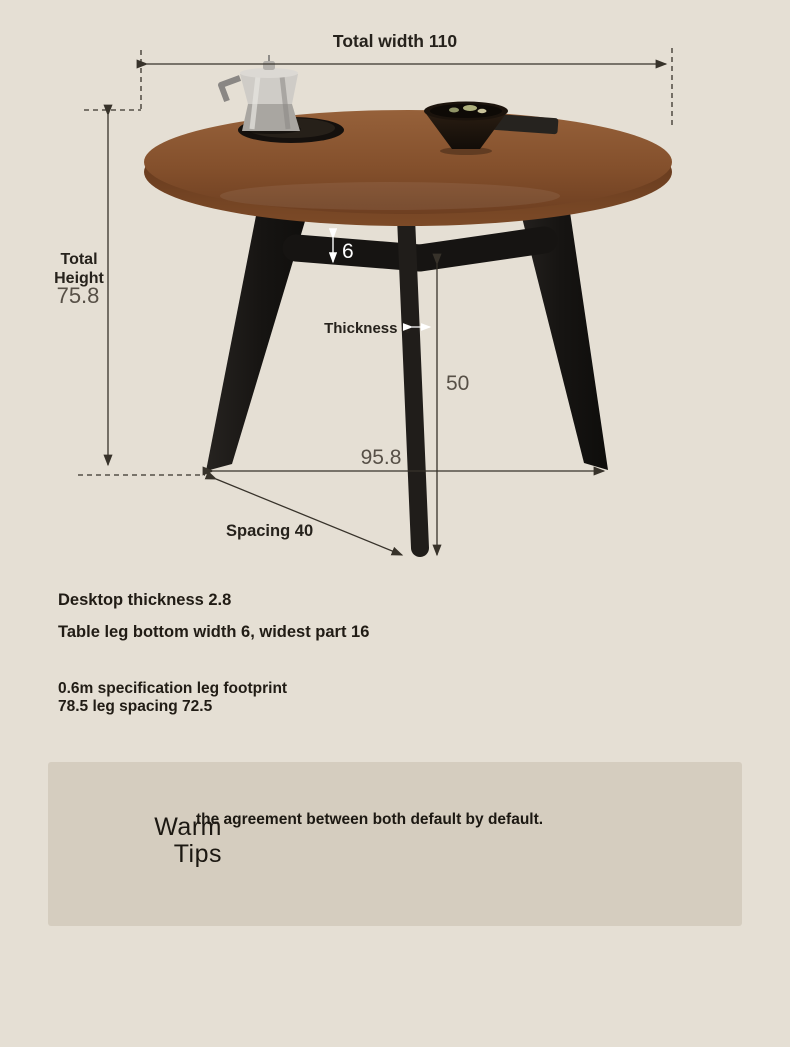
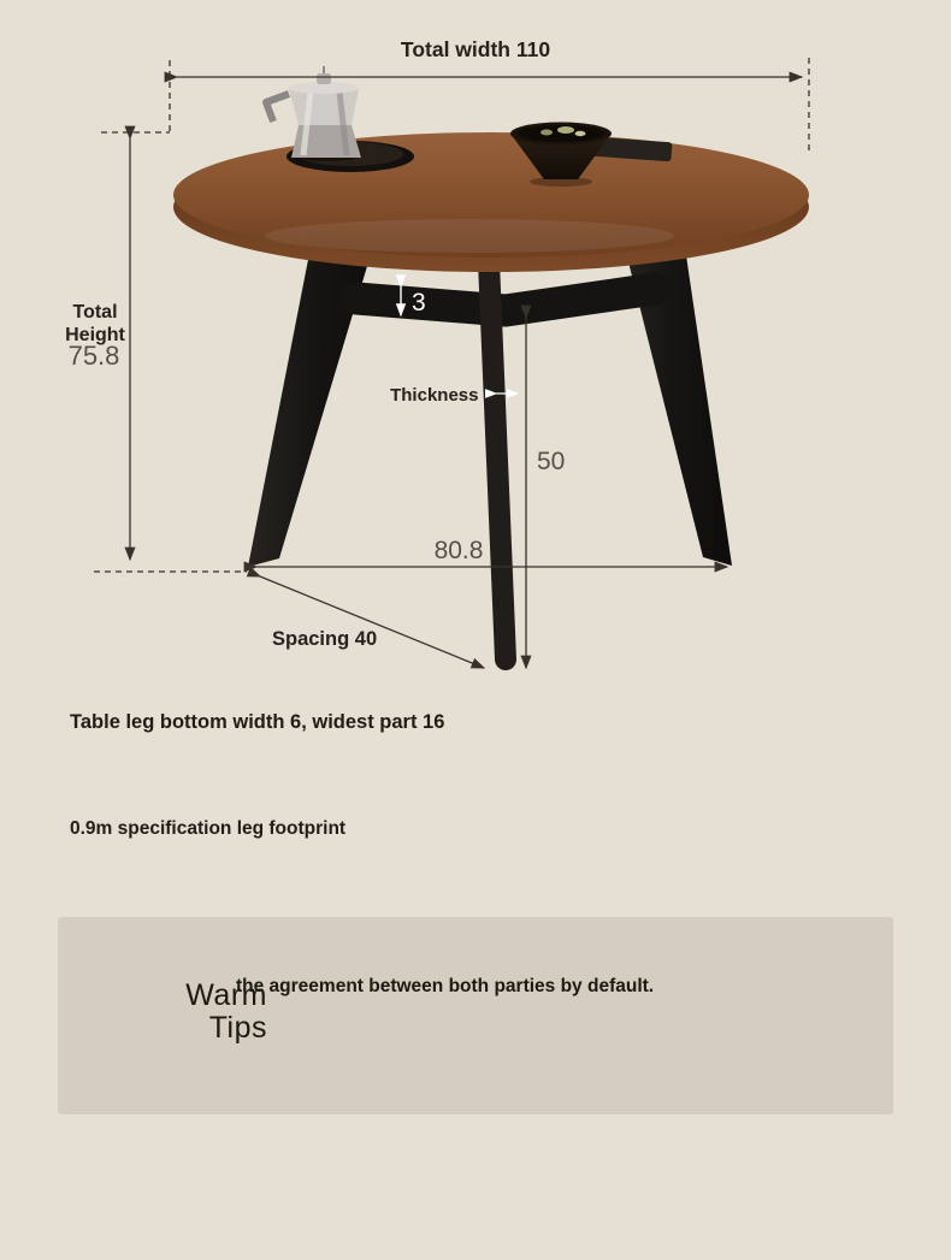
  Total width 110
  Total
  Height
  75.8
- 6
+ 3
  Thickness 4
  50
- 95.8
+ 80.8
  Spacing 40
- Desktop thickness 2.8
  Table leg bottom width 6, widest part 16
- 0.6m specification leg footprint
+ 0.9m specification leg footprint
- 78.5 leg spacing 72.5
  Warm
  Tips
- the agreement between both default by default.
+ the agreement between both parties by default.
